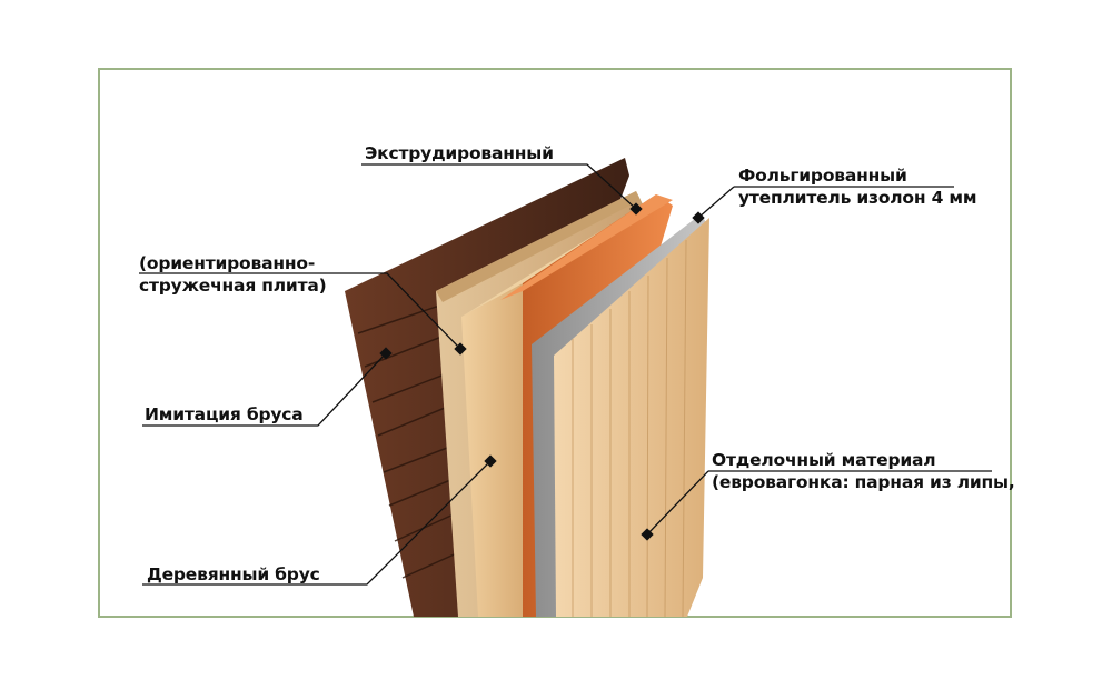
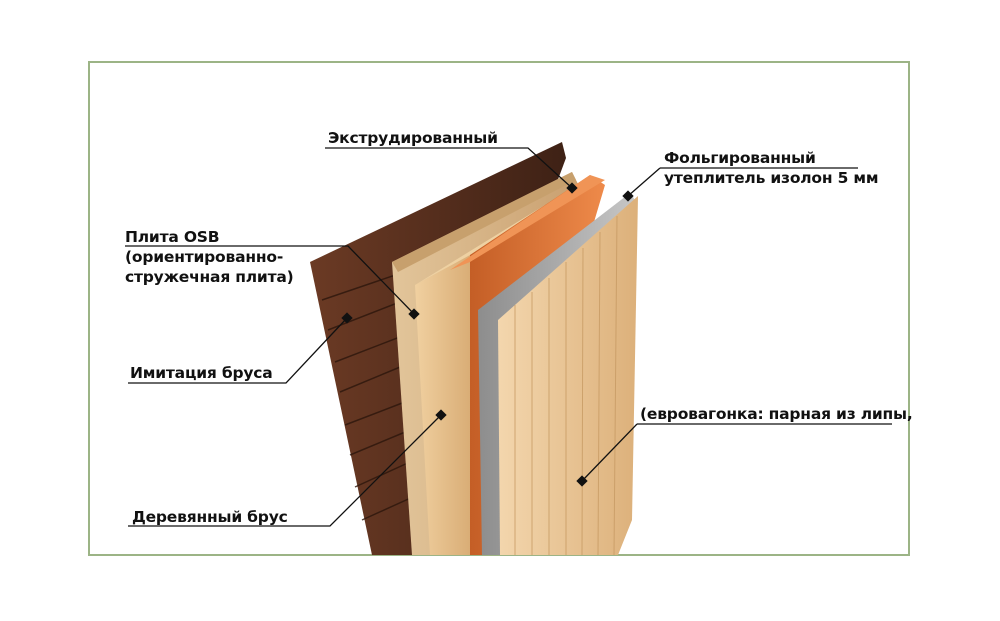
  Экструдированный
  Фольгированный
- утеплитель изолон 4 мм
+ утеплитель изолон 5 мм
+ Плита OSB
  (ориентированно-
  стружечная плита)
  Имитация бруса
  Деревянный брус
- Отделочный материал
  (евровагонка: парная из липы,
